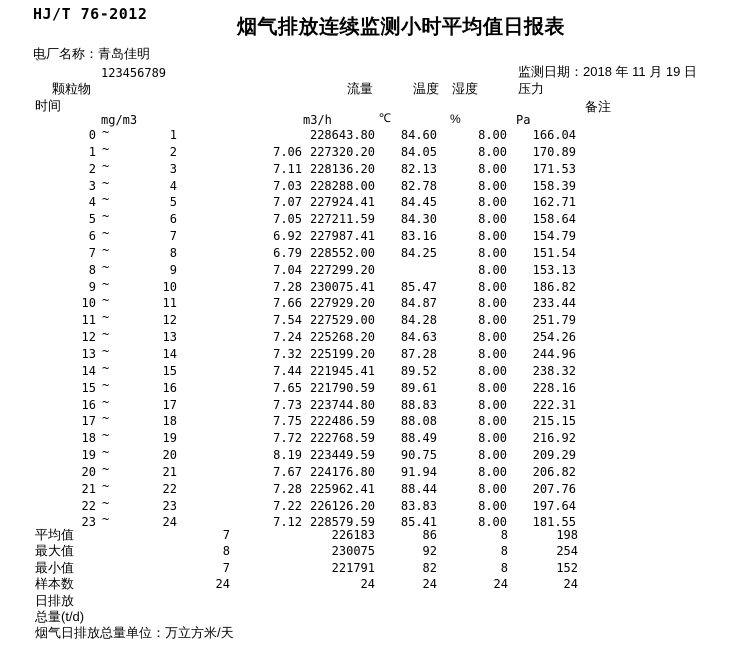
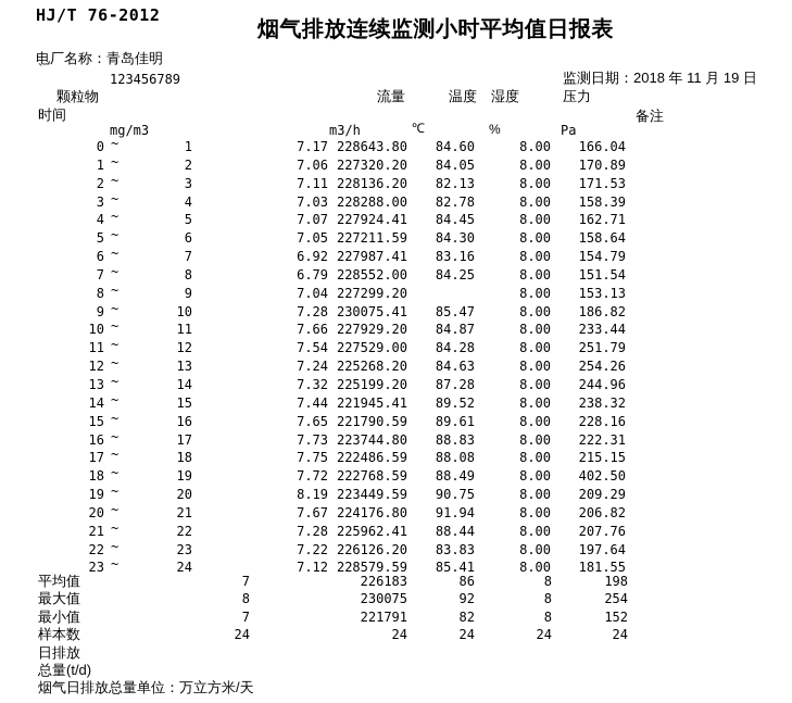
  HJ/T 76-2012
  烟气排放连续监测小时平均值日报表
  电厂名称：青岛佳明
  `
  123456789
  监测日期：2018 年 11 月 19 日
  颗粒物
  流量
  温度
  湿度
  压力
  时间
  备注
  mg/m3
  m3/h
  ℃
  %
  Pa
  0
  1
+ 7.17
  228643.80
  84.60
  8.00
  166.04
  1
  2
  7.06
  227320.20
  84.05
  8.00
  170.89
  2
  3
  7.11
  228136.20
  82.13
  8.00
  171.53
  3
  4
  7.03
  228288.00
  82.78
  8.00
  158.39
  4
  5
  7.07
  227924.41
  84.45
  8.00
  162.71
  5
  6
  7.05
  227211.59
  84.30
  8.00
  158.64
  6
  7
  6.92
  227987.41
  83.16
  8.00
  154.79
  7
  8
  6.79
  228552.00
  84.25
  8.00
  151.54
  8
  9
  7.04
  227299.20
  8.00
  153.13
  9
  10
  7.28
  230075.41
  85.47
  8.00
  186.82
  10
  11
  7.66
  227929.20
  84.87
  8.00
  233.44
  11
  12
  7.54
  227529.00
  84.28
  8.00
  251.79
  12
  13
  7.24
  225268.20
  84.63
  8.00
  254.26
  13
  14
  7.32
  225199.20
  87.28
  8.00
  244.96
  14
  15
  7.44
  221945.41
  89.52
  8.00
  238.32
  15
  16
  7.65
  221790.59
  89.61
  8.00
  228.16
  16
  17
  7.73
  223744.80
  88.83
  8.00
  222.31
  17
  18
  7.75
  222486.59
  88.08
  8.00
  215.15
  18
  19
  7.72
  222768.59
  88.49
  8.00
- 216.92
+ 402.50
  19
  20
  8.19
  223449.59
  90.75
  8.00
  209.29
  20
  21
  7.67
  224176.80
  91.94
  8.00
  206.82
  21
  22
  7.28
  225962.41
  88.44
  8.00
  207.76
  22
  23
  7.22
  226126.20
  83.83
  8.00
  197.64
  23
  24
  7.12
  228579.59
  85.41
  8.00
  181.55
  平均值
  7
  226183
  86
  8
  198
  最大值
  8
  230075
  92
  8
  254
  最小值
  7
  221791
  82
  8
  152
  样本数
  24
  24
  24
  24
  24
  日排放
  总量(t/d)
  烟气日排放总量单位：万立方米/天
